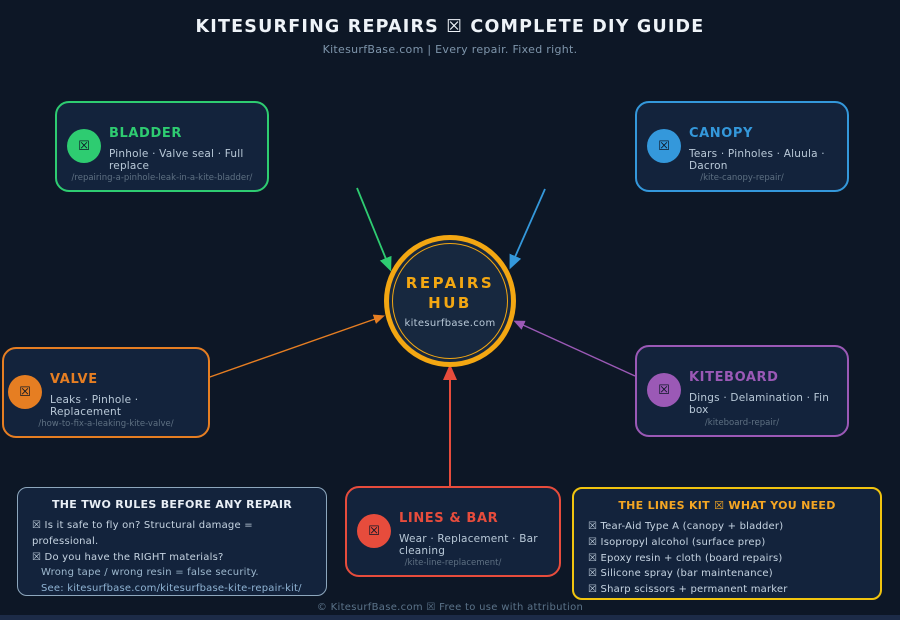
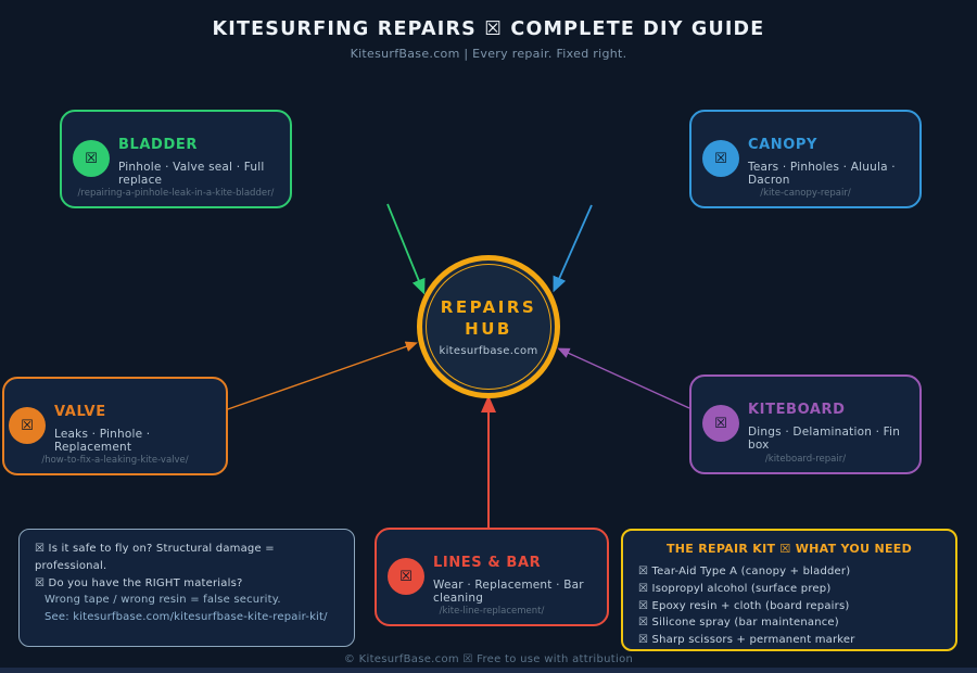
  KITESURFING REPAIRS ☒ COMPLETE DIY GUIDE
  KitesurfBase.com | Every repair. Fixed right.
  REPAIRS
  HUB
  kitesurfbase.com
  ☒
  BLADDER
  Pinhole · Valve seal · Full replace
  /repairing-a-pinhole-leak-in-a-kite-bladder/
  ☒
  CANOPY
  Tears · Pinholes · Aluula · Dacron
  /kite-canopy-repair/
  ☒
  VALVE
  Leaks · Pinhole · Replacement
  /how-to-fix-a-leaking-kite-valve/
  ☒
  KITEBOARD
  Dings · Delamination · Fin box
  /kiteboard-repair/
  ☒
  LINES & BAR
  Wear · Replacement · Bar cleaning
  /kite-line-replacement/
- THE TWO RULES BEFORE ANY REPAIR
  ☒ Is it safe to fly on? Structural damage = professional.
  ☒ Do you have the RIGHT materials?
  Wrong tape / wrong resin = false security.
  See: kitesurfbase.com/kitesurfbase-kite-repair-kit/
- THE LINES KIT ☒ WHAT YOU NEED
+ THE REPAIR KIT ☒ WHAT YOU NEED
  ☒ Tear-Aid Type A (canopy + bladder)
  ☒ Isopropyl alcohol (surface prep)
  ☒ Epoxy resin + cloth (board repairs)
  ☒ Silicone spray (bar maintenance)
  ☒ Sharp scissors + permanent marker
  © KitesurfBase.com ☒ Free to use with attribution
